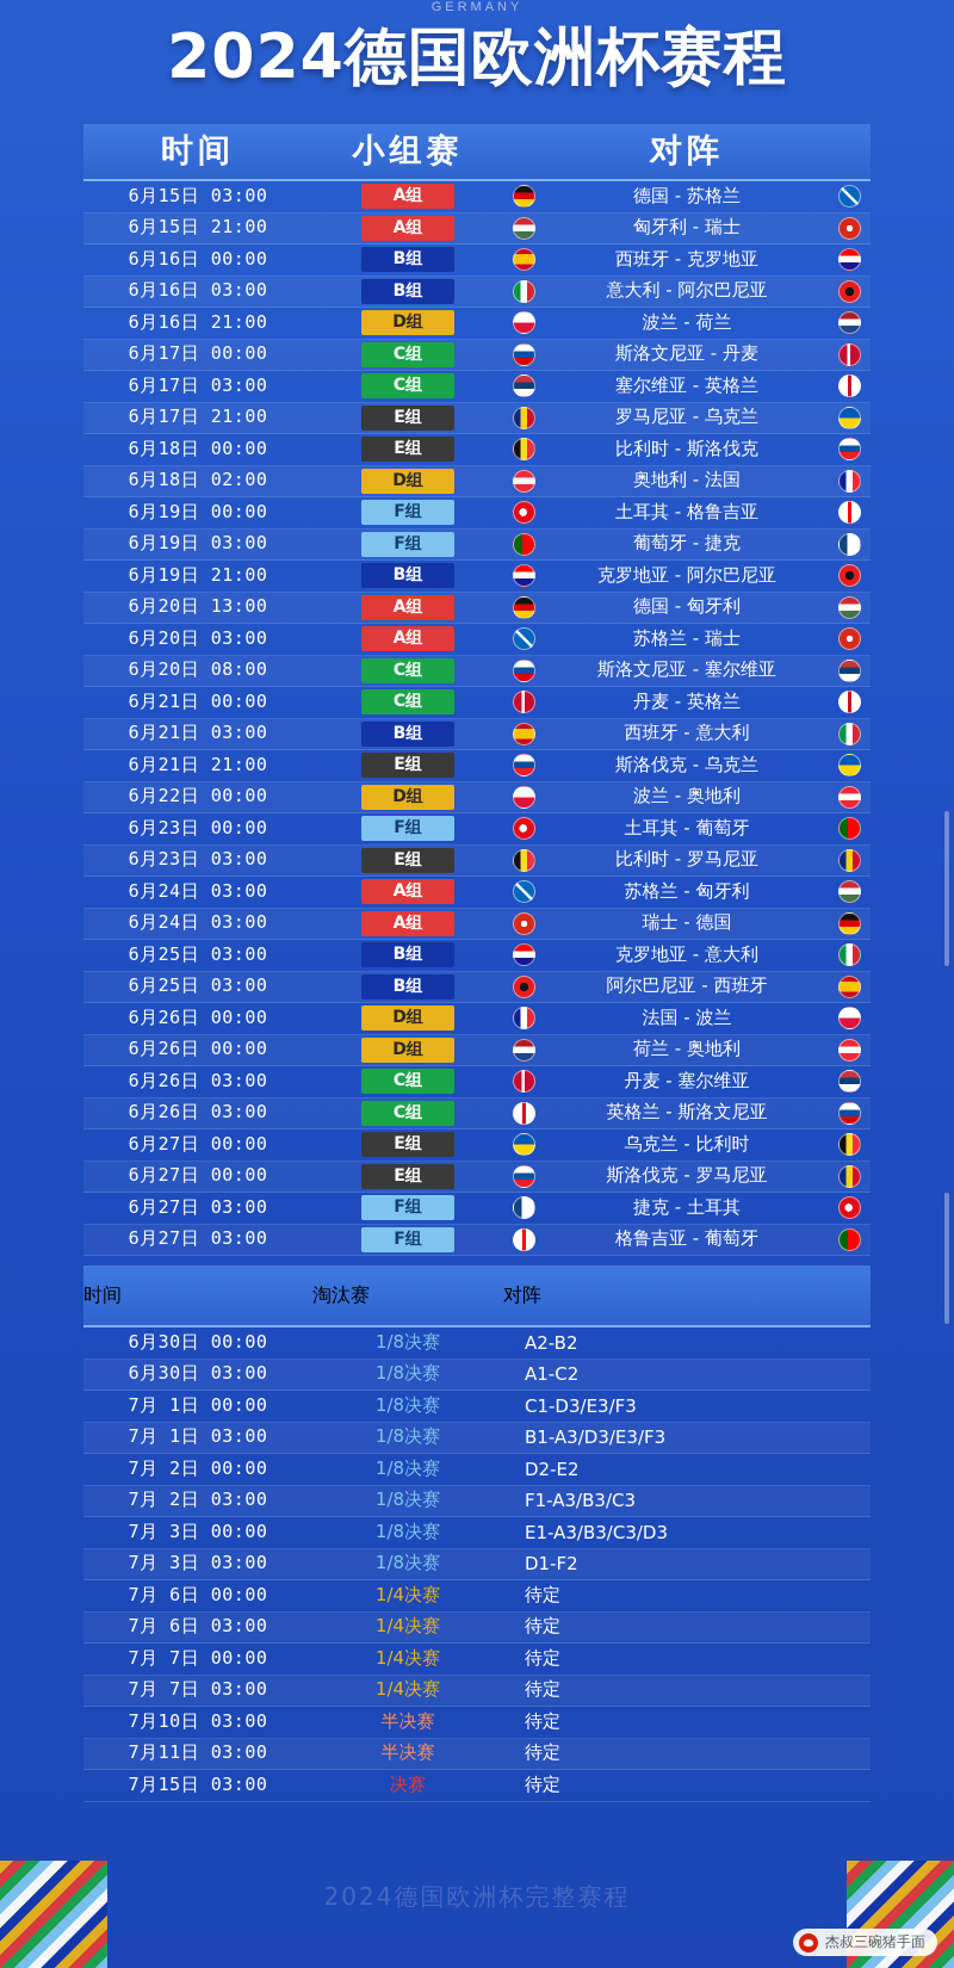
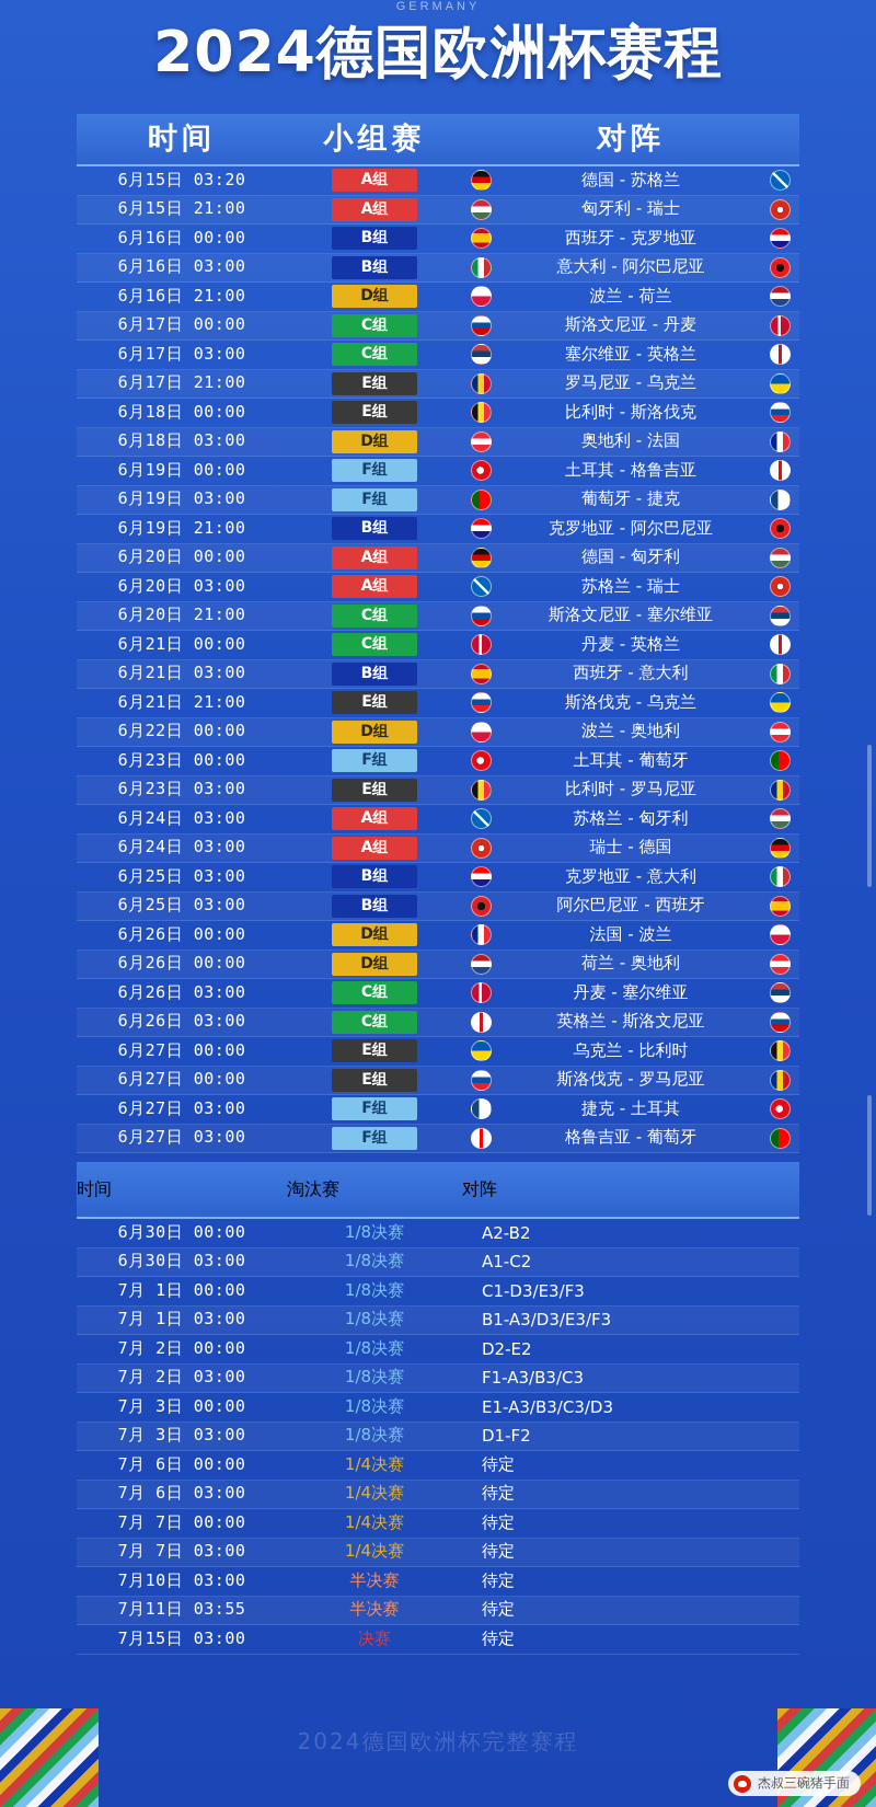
  GERMANY
  2024德国欧洲杯赛程
  时间
  小组赛
  对阵
- 6月15日 03:00
+ 6月15日 03:20
  A组
  德国 - 苏格兰
  6月15日 21:00
  A组
  匈牙利 - 瑞士
  6月16日 00:00
  B组
  西班牙 - 克罗地亚
  6月16日 03:00
  B组
  意大利 - 阿尔巴尼亚
  6月16日 21:00
  D组
  波兰 - 荷兰
  6月17日 00:00
  C组
  斯洛文尼亚 - 丹麦
  6月17日 03:00
  C组
  塞尔维亚 - 英格兰
  6月17日 21:00
  E组
  罗马尼亚 - 乌克兰
  6月18日 00:00
  E组
  比利时 - 斯洛伐克
- 6月18日 02:00
+ 6月18日 03:00
  D组
  奥地利 - 法国
  6月19日 00:00
  F组
  土耳其 - 格鲁吉亚
  6月19日 03:00
  F组
  葡萄牙 - 捷克
  6月19日 21:00
  B组
  克罗地亚 - 阿尔巴尼亚
- 6月20日 13:00
+ 6月20日 00:00
  A组
  德国 - 匈牙利
  6月20日 03:00
  A组
  苏格兰 - 瑞士
- 6月20日 08:00
+ 6月20日 21:00
  C组
  斯洛文尼亚 - 塞尔维亚
  6月21日 00:00
  C组
  丹麦 - 英格兰
  6月21日 03:00
  B组
  西班牙 - 意大利
  6月21日 21:00
  E组
  斯洛伐克 - 乌克兰
  6月22日 00:00
  D组
  波兰 - 奥地利
  6月23日 00:00
  F组
  土耳其 - 葡萄牙
  6月23日 03:00
  E组
  比利时 - 罗马尼亚
  6月24日 03:00
  A组
  苏格兰 - 匈牙利
  6月24日 03:00
  A组
  瑞士 - 德国
  6月25日 03:00
  B组
  克罗地亚 - 意大利
  6月25日 03:00
  B组
  阿尔巴尼亚 - 西班牙
  6月26日 00:00
  D组
  法国 - 波兰
  6月26日 00:00
  D组
  荷兰 - 奥地利
  6月26日 03:00
  C组
  丹麦 - 塞尔维亚
  6月26日 03:00
  C组
  英格兰 - 斯洛文尼亚
  6月27日 00:00
  E组
  乌克兰 - 比利时
  6月27日 00:00
  E组
  斯洛伐克 - 罗马尼亚
  6月27日 03:00
  F组
  捷克 - 土耳其
  6月27日 03:00
  F组
  格鲁吉亚 - 葡萄牙
  时间
  淘汰赛
  对阵
  6月30日 00:00
  1/8决赛
  A2-B2
  6月30日 03:00
  1/8决赛
  A1-C2
  7月 1日 00:00
  1/8决赛
  C1-D3/E3/F3
  7月 1日 03:00
  1/8决赛
  B1-A3/D3/E3/F3
  7月 2日 00:00
  1/8决赛
  D2-E2
  7月 2日 03:00
  1/8决赛
  F1-A3/B3/C3
  7月 3日 00:00
  1/8决赛
  E1-A3/B3/C3/D3
  7月 3日 03:00
  1/8决赛
  D1-F2
  7月 6日 00:00
  1/4决赛
  待定
  7月 6日 03:00
  1/4决赛
  待定
  7月 7日 00:00
  1/4决赛
  待定
  7月 7日 03:00
  1/4决赛
  待定
  7月10日 03:00
  半决赛
  待定
- 7月11日 03:00
+ 7月11日 03:55
  半决赛
  待定
  7月15日 03:00
  决赛
  待定
  2024德国欧洲杯完整赛程
  杰叔三碗猪手面
